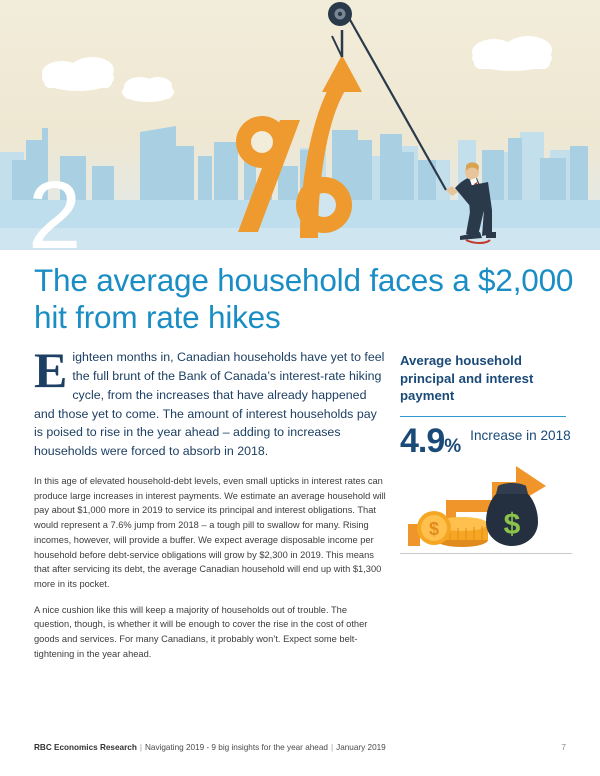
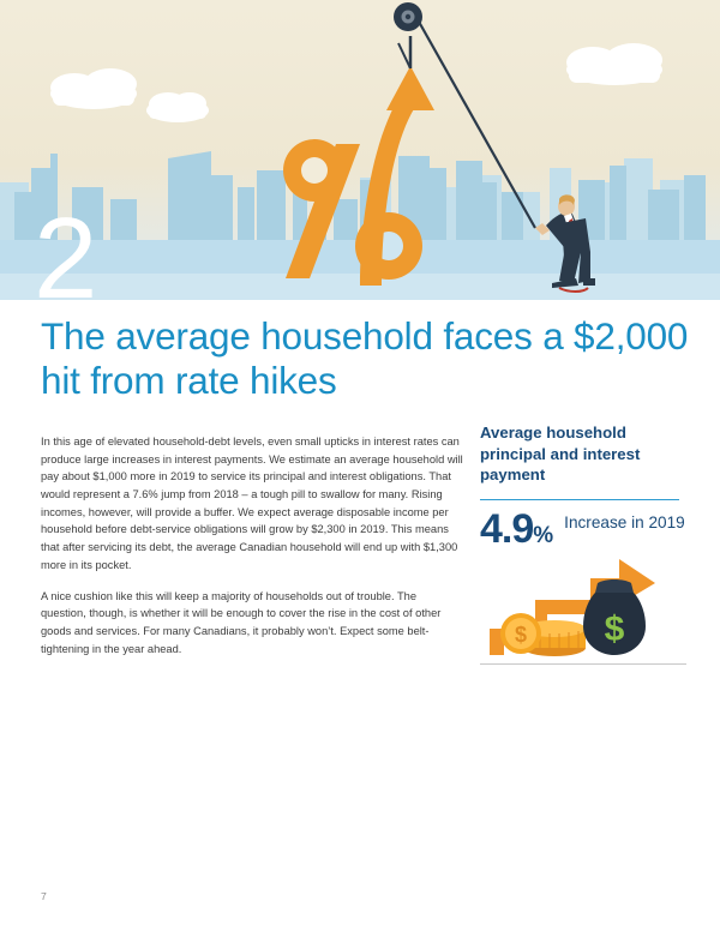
  2
  The average household faces a $2,000 hit from rate hikes
- E
- ighteen months in, Canadian households have yet to feel the full brunt of the Bank of Canada’s interest-rate hiking cycle, from the increases that have already happened and those yet to come. The amount of interest households pay is poised to rise in the year ahead – adding to increases households were forced to absorb in 2018.
  In this age of elevated household-debt levels, even small upticks in interest rates can produce large increases in interest payments. We estimate an average household will pay about $1,000 more in 2019 to service its principal and interest obligations. That would represent a 7.6% jump from 2018 – a tough pill to swallow for many. Rising incomes, however, will provide a buffer. We expect average disposable income per household before debt-service obligations will grow by $2,300 in 2019. This means that after servicing its debt, the average Canadian household will end up with $1,300 more in its pocket.
  A nice cushion like this will keep a majority of households out of trouble. The question, though, is whether it will be enough to cover the rise in the cost of other goods and services. For many Canadians, it probably won’t. Expect some belt-tightening in the year ahead.
  Average household principal and interest payment
  4.9%
- Increase in 2018
+ Increase in 2019
  $
  $
- RBC Economics Research | Navigating 2019 - 9 big insights for the year ahead | January 2019
  7
